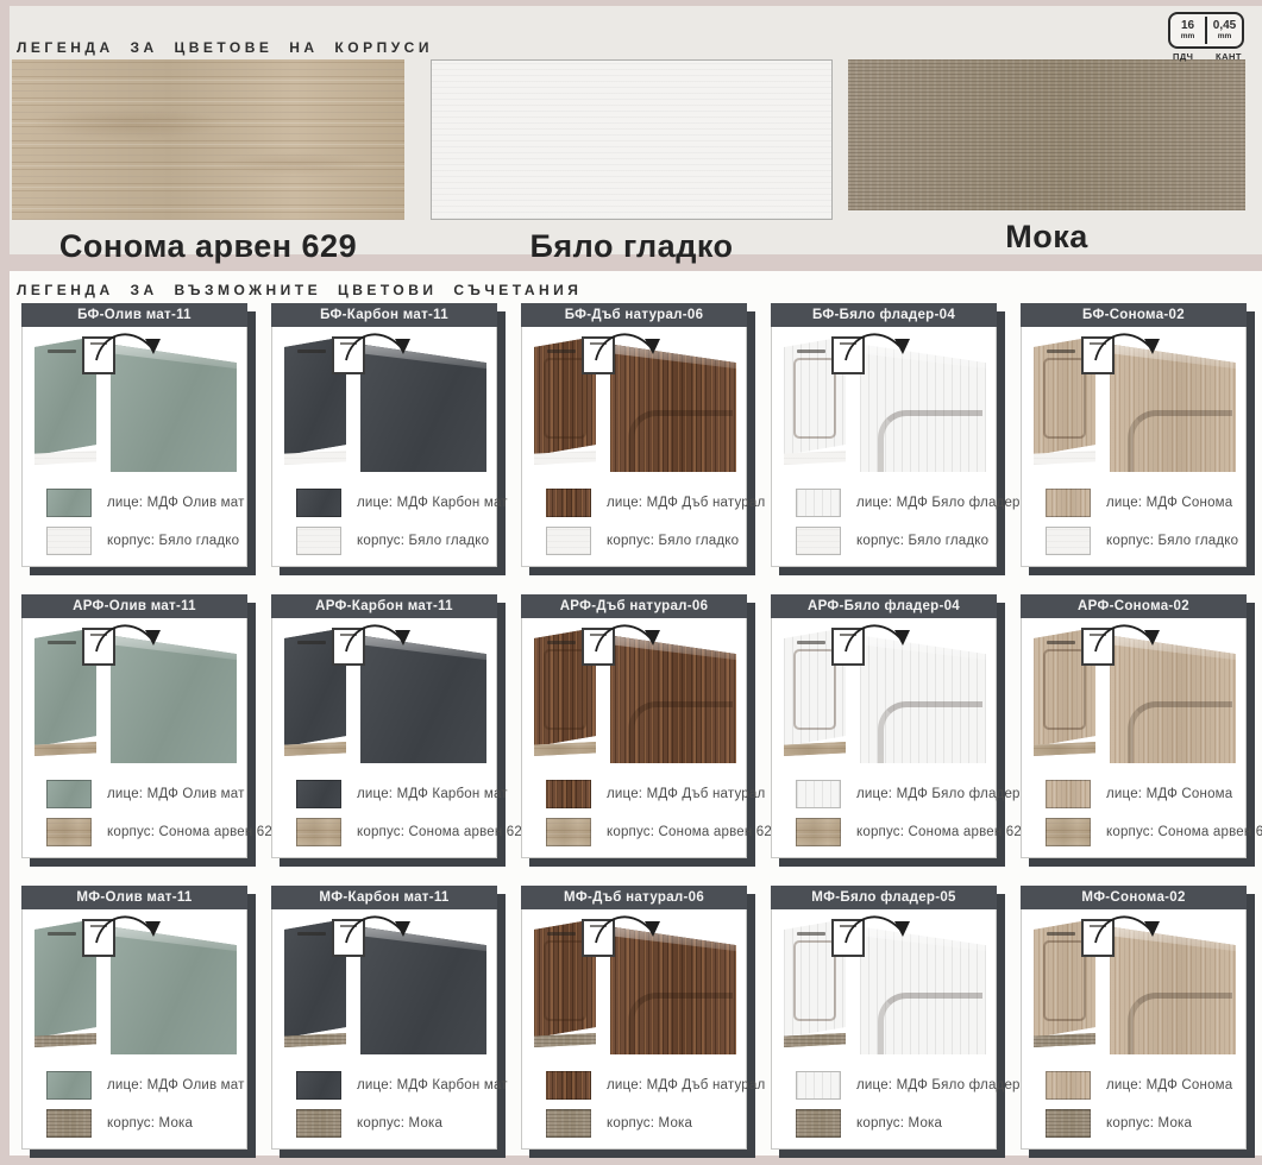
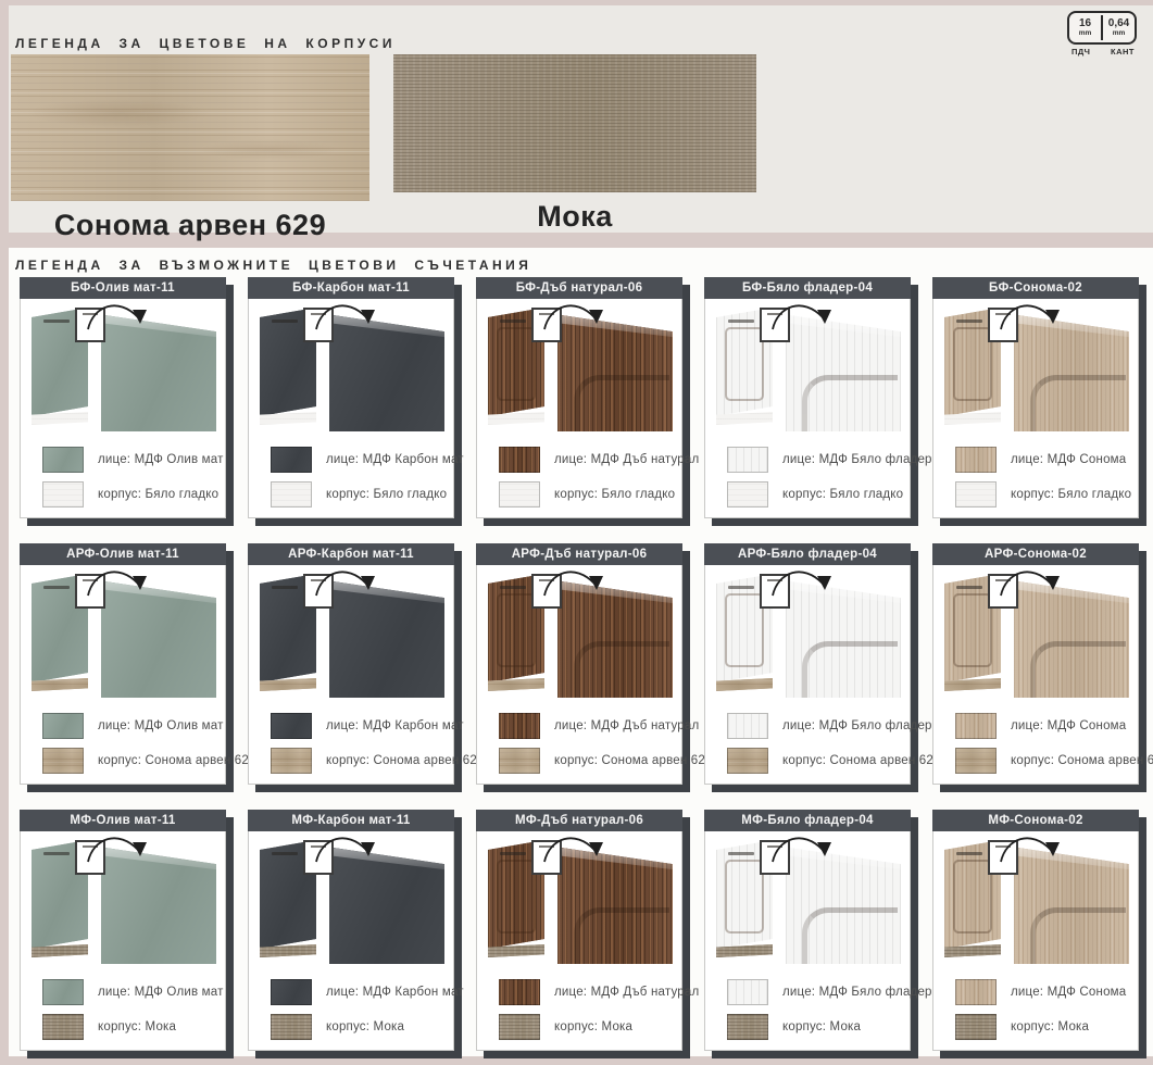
  ЛЕГЕНДА ЗА ЦВЕТОВЕ НА КОРПУСИ
  Сонома арвен 629
- Бяло гладко
  Мока
  16
- 0,45
+ 0,64
  ПДЧ
  КАНТ
  ЛЕГЕНДА ЗА ВЪЗМОЖНИТЕ ЦВЕТОВИ СЪЧЕТАНИЯ
  БФ-Олив мат-11
  лице: МДФ Олив мат
  корпус: Бяло гладко
  БФ-Карбон мат-11
  лице: МДФ Карбон мат
  корпус: Бяло гладко
  БФ-Дъб натурал-06
  лице: МДФ Дъб натурал
  корпус: Бяло гладко
  БФ-Бяло фладер-04
  лице: МДФ Бяло фладер
  корпус: Бяло гладко
  БФ-Сонома-02
  лице: МДФ Сонома
  корпус: Бяло гладко
  АРФ-Олив мат-11
  лице: МДФ Олив мат
  корпус: Сонома арвен 62
  АРФ-Карбон мат-11
  лице: МДФ Карбон мат
  корпус: Сонома арвен 62
  АРФ-Дъб натурал-06
  лице: МДФ Дъб натурал
  корпус: Сонома арвен 62
  АРФ-Бяло фладер-04
  лице: МДФ Бяло фладер
  корпус: Сонома арвен 62
  АРФ-Сонома-02
  лице: МДФ Сонома
  корпус: Сонома арвен 6
  МФ-Олив мат-11
  лице: МДФ Олив мат
  корпус: Мока
  МФ-Карбон мат-11
  лице: МДФ Карбон мат
  корпус: Мока
  МФ-Дъб натурал-06
  лице: МДФ Дъб натурал
  корпус: Мока
- МФ-Бяло фладер-05
+ МФ-Бяло фладер-04
  лице: МДФ Бяло фладер
  корпус: Мока
  МФ-Сонома-02
  лице: МДФ Сонома
  корпус: Мока
